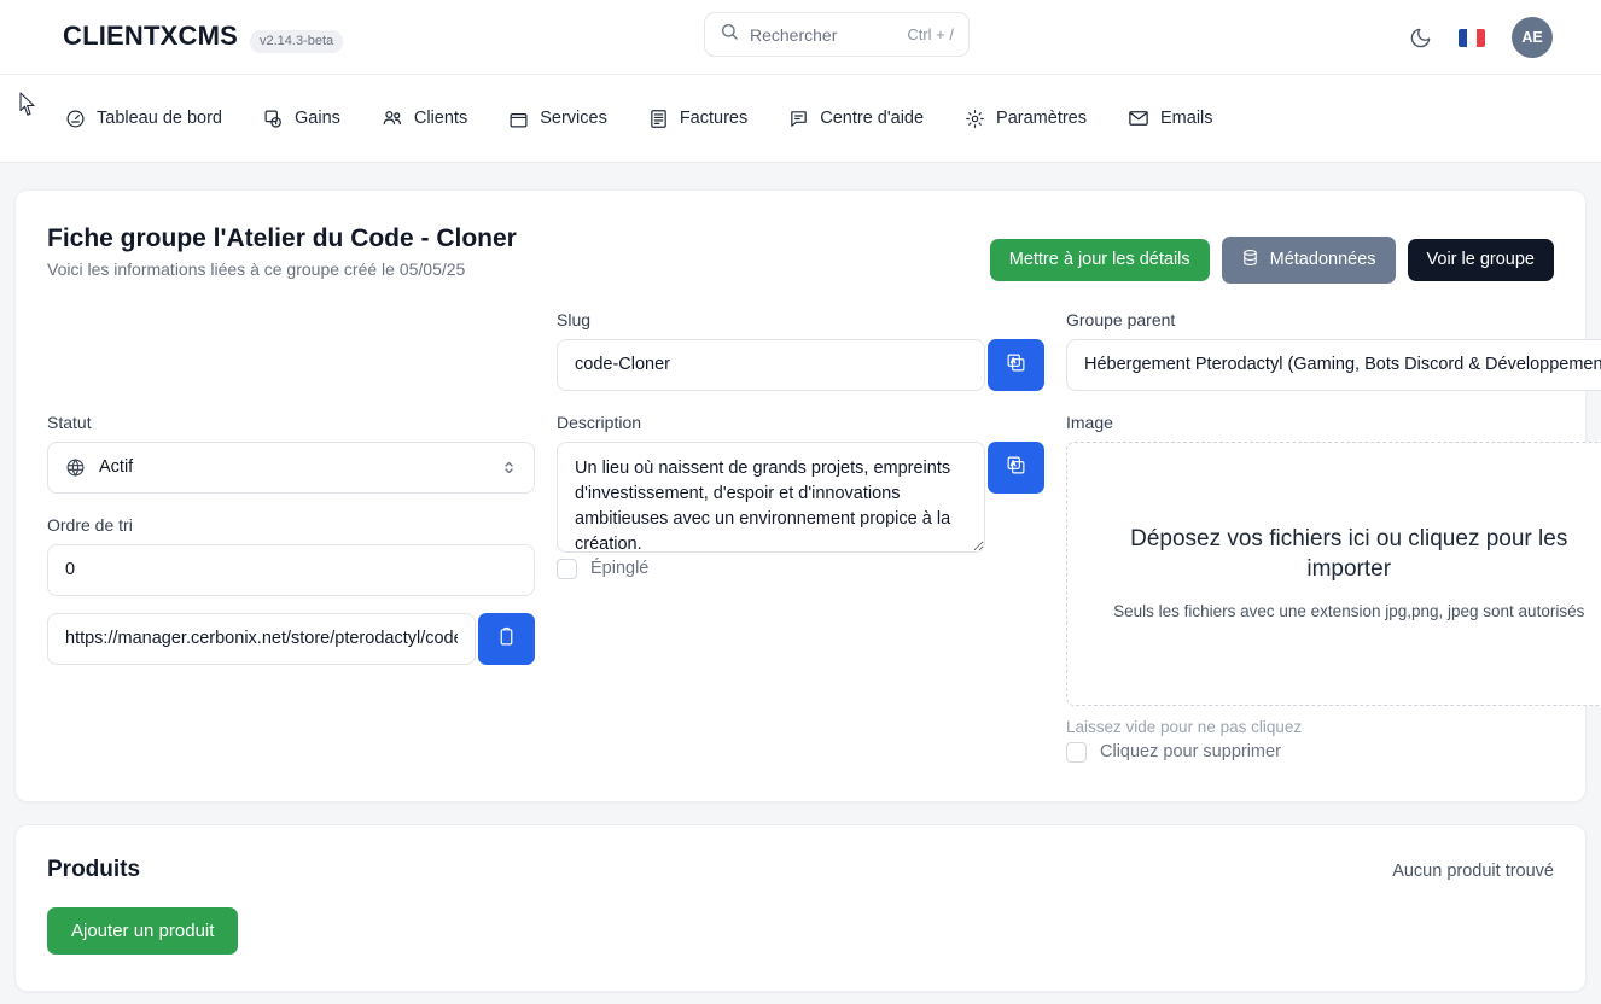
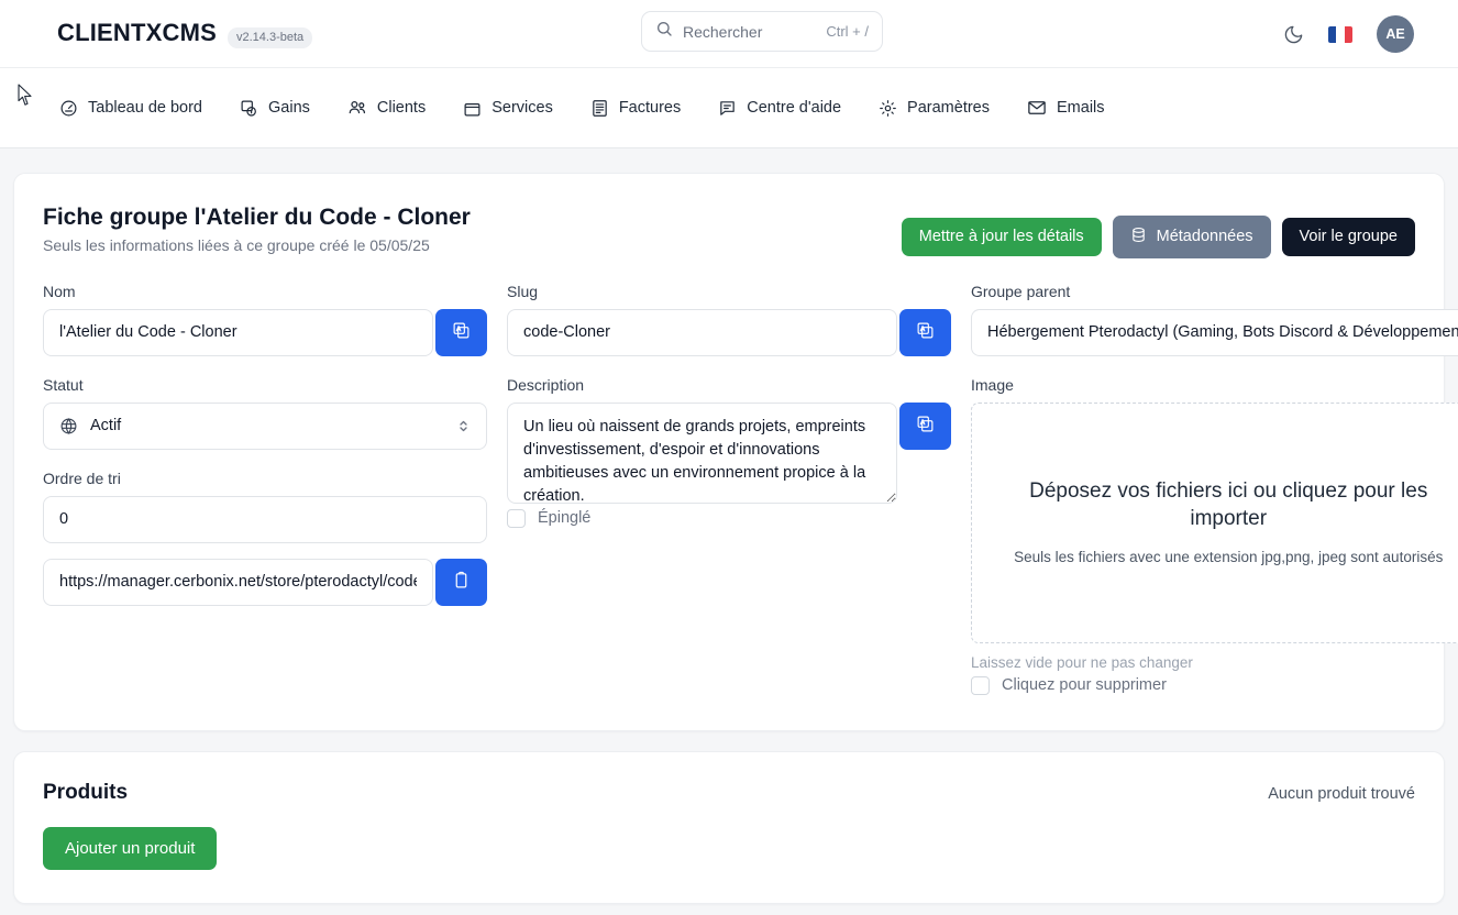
  CLIENTXCMS
  v2.14.3-beta
  Rechercher
  Ctrl + /
  AE
  Tableau de bord
  Gains
  Clients
  Services
  Factures
  Centre d'aide
  Paramètres
  Emails
  Fiche groupe l'Atelier du Code - Cloner
- Voici les informations liées à ce groupe créé le 05/05/25
+ Seuls les informations liées à ce groupe créé le 05/05/25
  Mettre à jour les détails
  Métadonnées
  Voir le groupe
+ Nom
+ l'Atelier du Code - Cloner
  Slug
  code-Cloner
  Groupe parent
  Hébergement Pterodactyl (Gaming, Bots Discord & Développemen
  Statut
  Actif
  Ordre de tri
  0
  https://manager.cerbonix.net/store/pterodactyl/cod
  Description
  Épinglé
  Image
  Déposez vos fichiers ici ou cliquez pour les importer
  Seuls les fichiers avec une extension jpg,png, jpeg sont autorisés
- Laissez vide pour ne pas cliquez
+ Laissez vide pour ne pas changer
  Cliquez pour supprimer
  Produits
  Aucun produit trouvé
  Ajouter un produit
